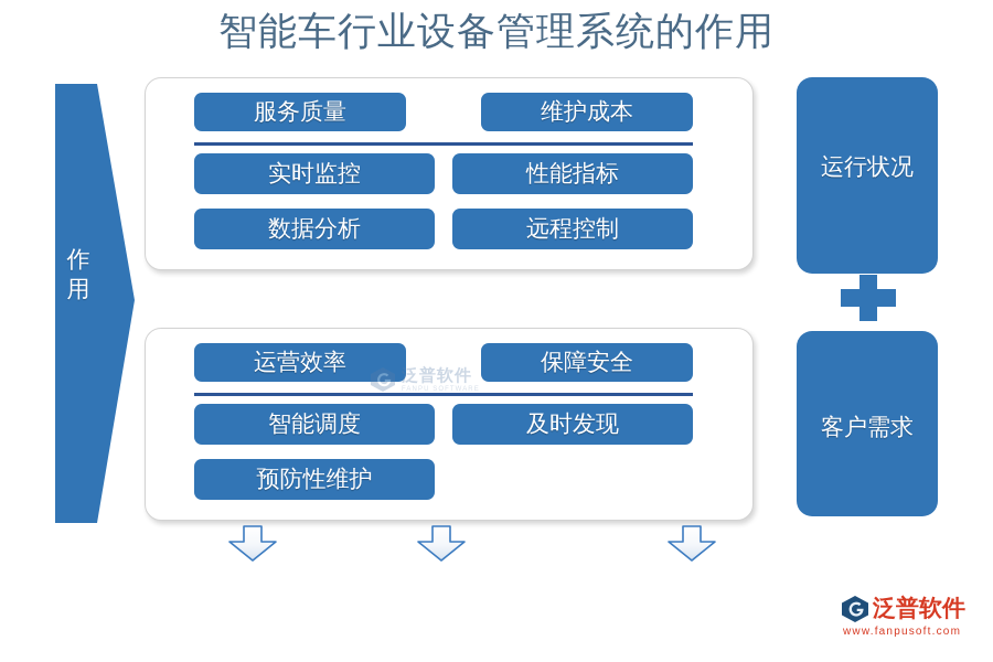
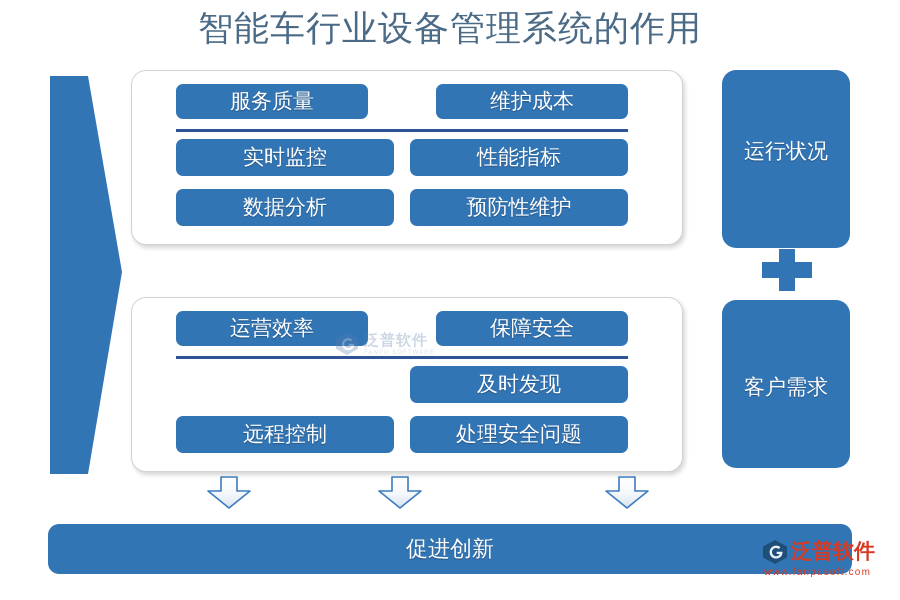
  智能车行业设备管理系统的作用
- 作
- 用
  服务质量
  维护成本
  实时监控
  性能指标
  数据分析
- 远程控制
+ 预防性维护
  运营效率
  保障安全
- 智能调度
  及时发现
- 预防性维护
+ 远程控制
+ 处理安全问题
  泛普软件
  运行状况
  客户需求
+ 促进创新
  泛普软件
  www.fanpusoft.com
